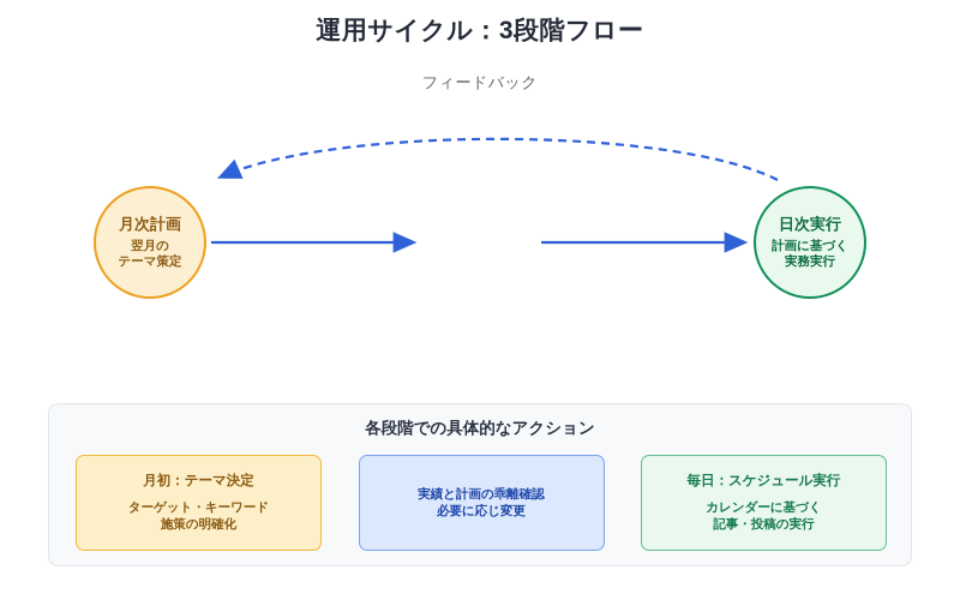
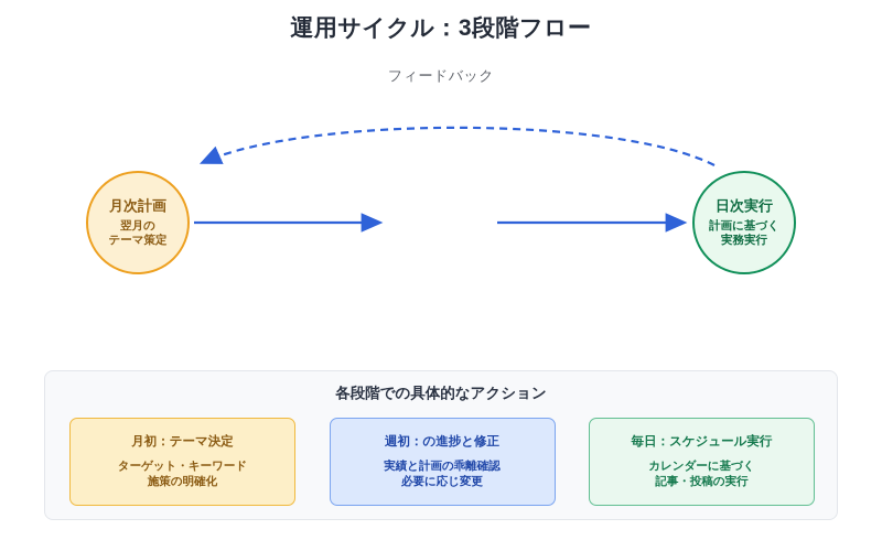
  運用サイクル：3段階フロー
  フィードバック
  月次計画
  翌月の
  テーマ策定
  日次実行
  計画に基づく
  実務実行
  各段階での具体的なアクション
  月初：テーマ決定
  ターゲット・キーワード
  施策の明確化
+ 週初：の進捗と修正
  実績と計画の乖離確認
  必要に応じ変更
  毎日：スケジュール実行
  カレンダーに基づく
  記事・投稿の実行
